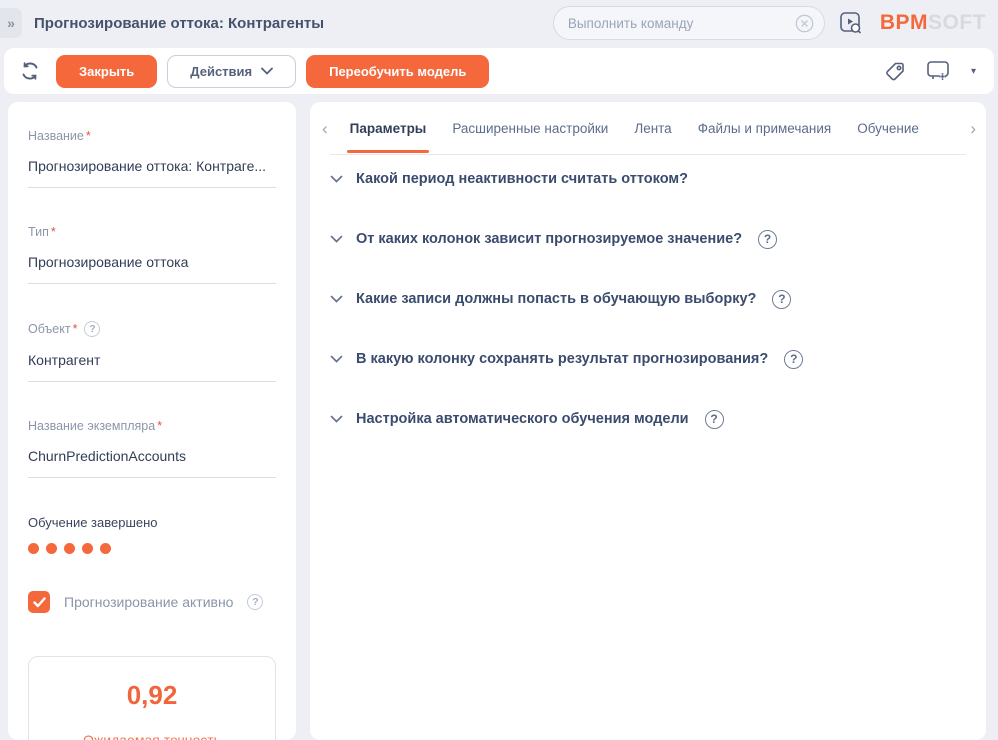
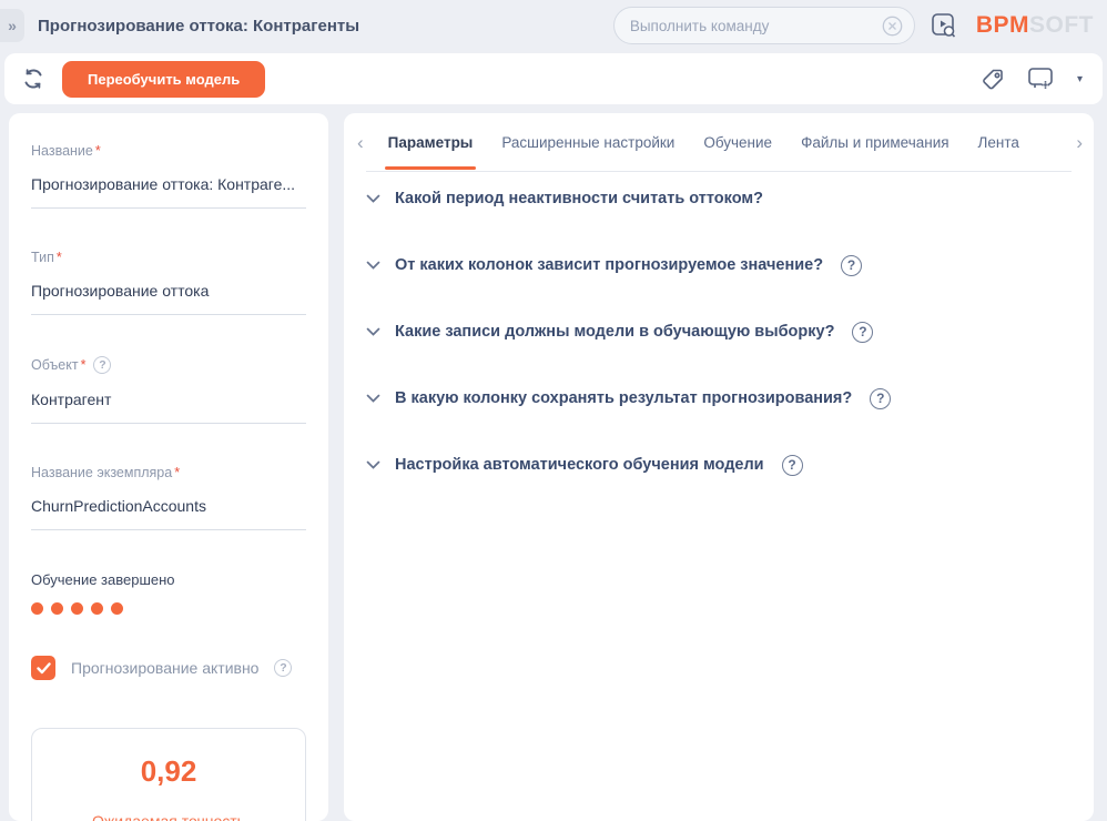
  Прогнозирование оттока: Контрагенты
  Выполнить команду
- Закрыть
- Действия
  Переобучить модель
  ▾
  Название
  *
  Прогнозирование оттока: Контраге...
  Тип
  *
  Прогнозирование оттока
  Объект
  *
  Контрагент
  Название экземпляра
  *
  ChurnPredictionAccounts
  Обучение завершено
  Прогнозирование активно
  0,92
  Параметры
  Расширенные настройки
- Лента
+ Обучение
  Файлы и примечания
- Обучение
+ Лента
  Какой период неактивности считать оттоком?
  От каких колонок зависит прогнозируемое значение?
- Какие записи должны попасть в обучающую выборку?
+ Какие записи должны модели в обучающую выборку?
  В какую колонку сохранять результат прогнозирования?
  Настройка автоматического обучения модели
